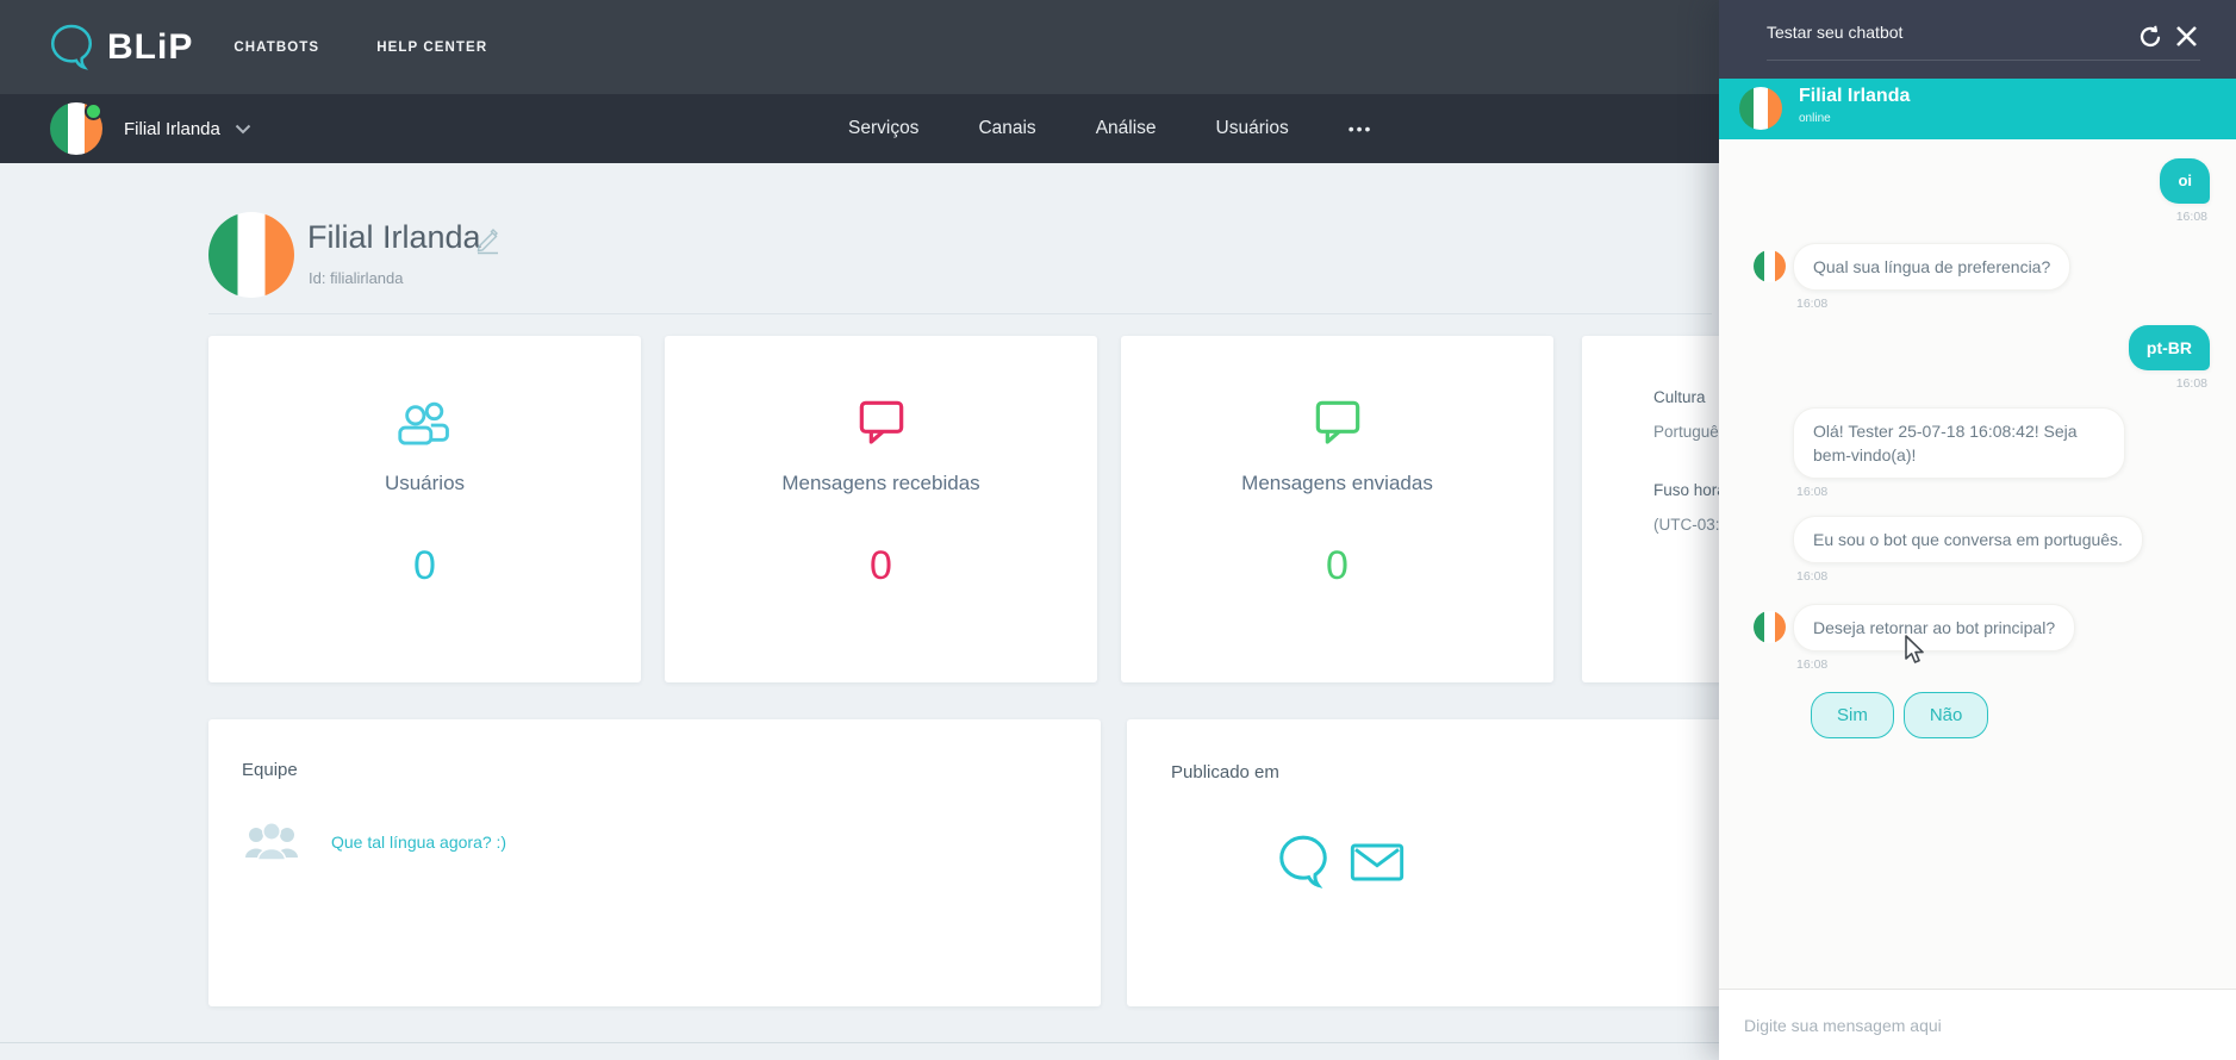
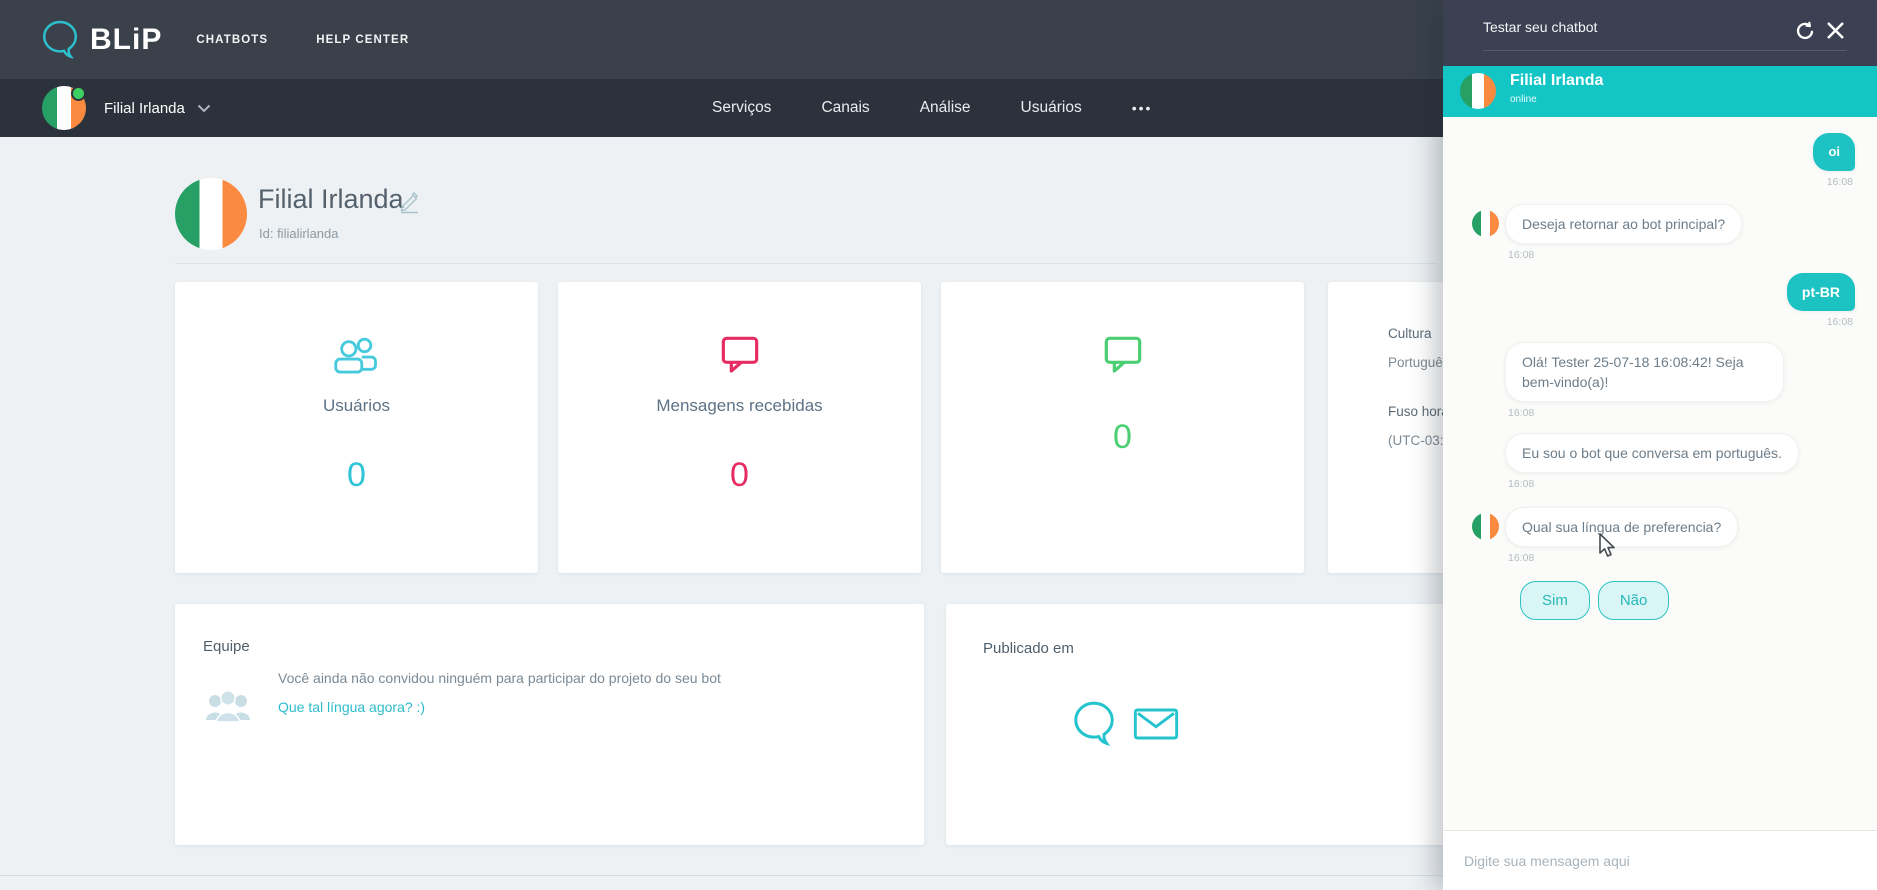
  BLiP
  CHATBOTS
  HELP CENTER
  Filial Irlanda
  Serviços
  Canais
  Análise
  Usuários
  •••
  Filial Irlanda
  Id: filialirlanda
  Usuários
  0
  Mensagens recebidas
  0
- Mensagens enviadas
  0
  Cultura
  Portuguê
  (UTC-03:
  Equipe
+ Você ainda não convidou ninguém para participar do projeto do seu bot
  Que tal língua agora? :)
  Publicado em
  Testar seu chatbot
  Filial Irlanda
  online
  oi
  16:08
- Qual sua língua de preferencia?
+ Deseja retornar ao bot principal?
  16:08
  pt-BR
  16:08
  Olá! Tester 25-07-18 16:08:42! Seja bem-vindo(a)!
  16:08
  Eu sou o bot que conversa em português.
  16:08
- Deseja retornar ao bot principal?
+ Qual sua língua de preferencia?
  16:08
  Sim
  Não
  Digite sua mensagem aqui
